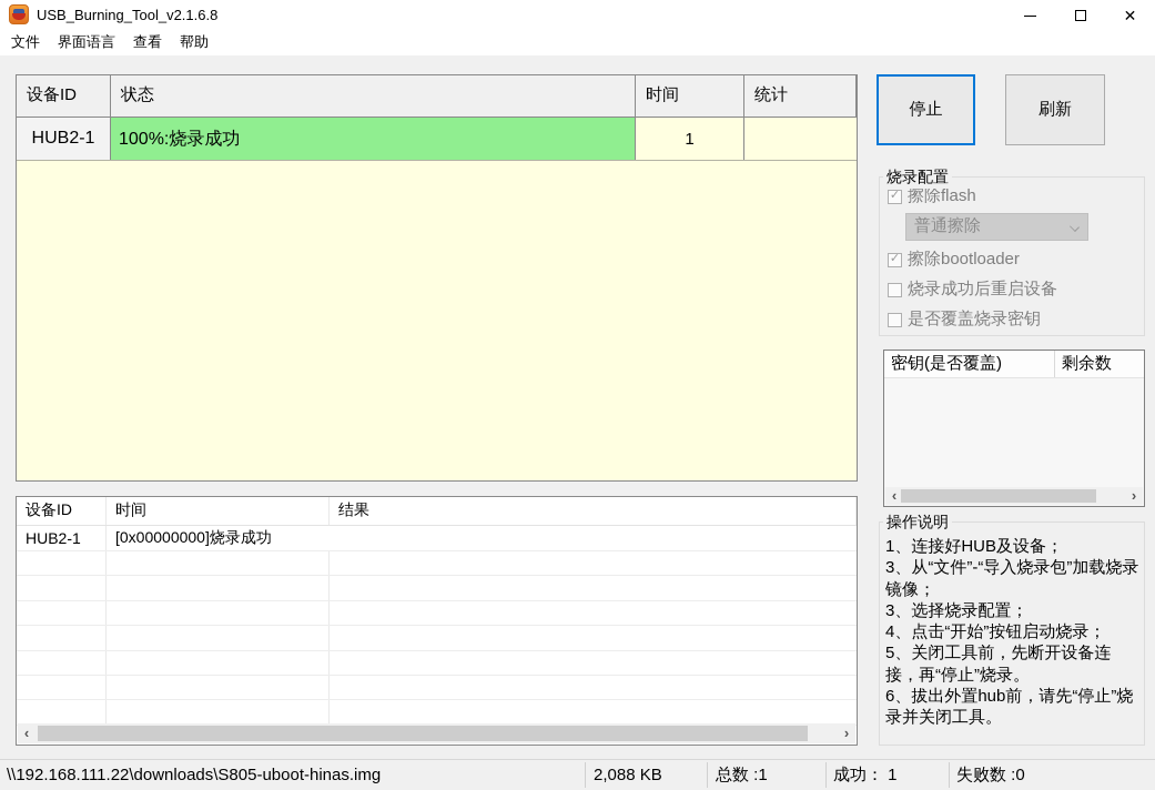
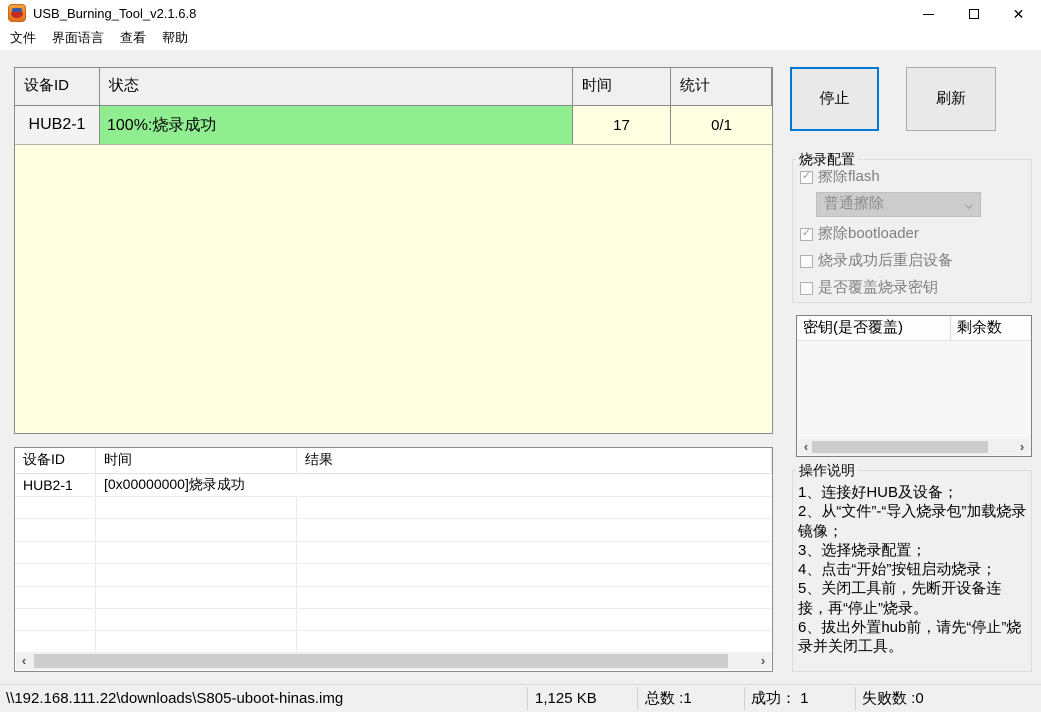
  USB_Burning_Tool_v2.1.6.8
  ✕
  文件
  界面语言
  查看
  帮助
  设备ID
  状态
  时间
  统计
  HUB2-1
  100%:烧录成功
- 1
+ 17
+ 0/1
  停止
  刷新
  烧录配置
  ✓
  擦除flash
  普通擦除
  ✓
  擦除bootloader
  烧录成功后重启设备
  是否覆盖烧录密钥
  密钥(是否覆盖)
  剩余数
  ‹
  ›
  操作说明
  1、连接好HUB及设备；
- 3、从“文件”-“导入烧录包”加载烧录镜像；
+ 2、从“文件”-“导入烧录包”加载烧录镜像；
  3、选择烧录配置；
  4、点击“开始”按钮启动烧录；
  5、关闭工具前，先断开设备连接，再“停止”烧录。
  6、拔出外置hub前，请先“停止”烧录并关闭工具。
  设备ID
  时间
  结果
  HUB2-1
  [0x00000000]烧录成功
  ‹
  ›
  \\192.168.111.22\downloads\S805-uboot-hinas.img
- 2,088 KB
+ 1,125 KB
  总数 :1
  成功： 1
  失败数 :0
